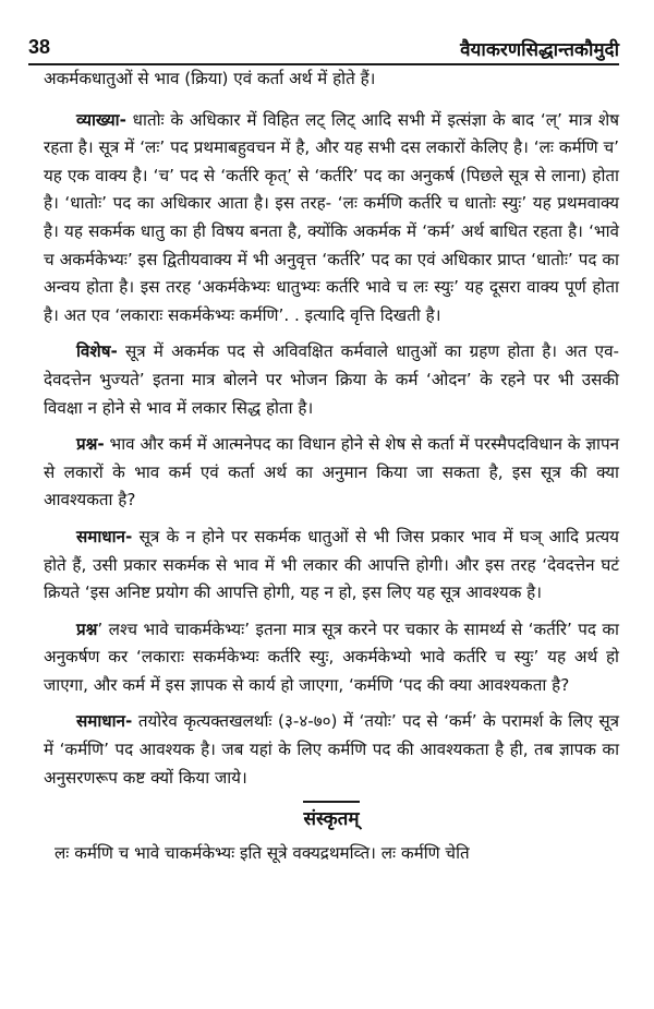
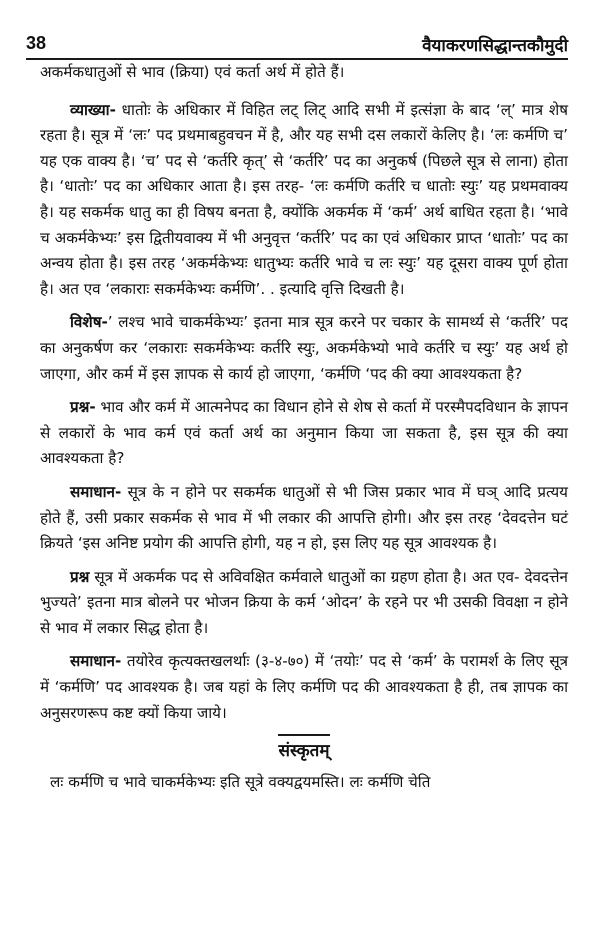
  38
  वैयाकरणसिद्धान्तकौमुदी
  अकर्मकधातुओं से भाव (क्रिया) एवं कर्ता अर्थ में होते हैं।
  व्याख्या- धातोः के अधिकार में विहित लट् लिट् आदि सभी में इत्संज्ञा के बाद ‘ल्’ मात्र शेष रहता है। सूत्र में ‘लः’ पद प्रथमाबहुवचन में है, और यह सभी दस लकारों केलिए है। ‘लः कर्मणि च’ यह एक वाक्य है। ‘च’ पद से ‘कर्तरि कृत्’ से ‘कर्तरि’ पद का अनुकर्ष (पिछले सूत्र से लाना) होता है। ‘धातोः’ पद का अधिकार आता है। इस तरह- ‘लः कर्मणि कर्तरि च धातोः स्युः’ यह प्रथमवाक्य है। यह सकर्मक धातु का ही विषय बनता है, क्योंकि अकर्मक में ‘कर्म’ अर्थ बाधित रहता है। ‘भावे च अकर्मकेभ्यः’ इस द्वितीयवाक्य में भी अनुवृत्त ‘कर्तरि’ पद का एवं अधिकार प्राप्त ‘धातोः’ पद का अन्वय होता है। इस तरह ‘अकर्मकेभ्यः धातुभ्यः कर्तरि भावे च लः स्युः’ यह दूसरा वाक्य पूर्ण होता है। अत एव ‘लकाराः सकर्मकेभ्यः कर्मणि’. . इत्यादि वृत्ति दिखती है।
- विशेष- सूत्र में अकर्मक पद से अविवक्षित कर्मवाले धातुओं का ग्रहण होता है। अत एव- देवदत्तेन भुज्यते’ इतना मात्र बोलने पर भोजन क्रिया के कर्म ‘ओदन’ के रहने पर भी उसकी विवक्षा न होने से भाव में लकार सिद्ध होता है।
+ विशेष-’ लश्च भावे चाकर्मकेभ्यः’ इतना मात्र सूत्र करने पर चकार के सामर्थ्य से ‘कर्तरि’ पद का अनुकर्षण कर ‘लकाराः सकर्मकेभ्यः कर्तरि स्युः, अकर्मकेभ्यो भावे कर्तरि च स्युः’ यह अर्थ हो जाएगा, और कर्म में इस ज्ञापक से कार्य हो जाएगा, ‘कर्मणि ‘पद की क्या आवश्यकता है?
  प्रश्न- भाव और कर्म में आत्मनेपद का विधान होने से शेष से कर्ता में परस्मैपदविधान के ज्ञापन से लकारों के भाव कर्म एवं कर्ता अर्थ का अनुमान किया जा सकता है, इस सूत्र की क्या आवश्यकता है?
  समाधान- सूत्र के न होने पर सकर्मक धातुओं से भी जिस प्रकार भाव में घञ् आदि प्रत्यय होते हैं, उसी प्रकार सकर्मक से भाव में भी लकार की आपत्ति होगी। और इस तरह ‘देवदत्तेन घटं क्रियते ‘इस अनिष्ट प्रयोग की आपत्ति होगी, यह न हो, इस लिए यह सूत्र आवश्यक है।
- प्रश्न’ लश्च भावे चाकर्मकेभ्यः’ इतना मात्र सूत्र करने पर चकार के सामर्थ्य से ‘कर्तरि’ पद का अनुकर्षण कर ‘लकाराः सकर्मकेभ्यः कर्तरि स्युः, अकर्मकेभ्यो भावे कर्तरि च स्युः’ यह अर्थ हो जाएगा, और कर्म में इस ज्ञापक से कार्य हो जाएगा, ‘कर्मणि ‘पद की क्या आवश्यकता है?
+ प्रश्न सूत्र में अकर्मक पद से अविवक्षित कर्मवाले धातुओं का ग्रहण होता है। अत एव- देवदत्तेन भुज्यते’ इतना मात्र बोलने पर भोजन क्रिया के कर्म ‘ओदन’ के रहने पर भी उसकी विवक्षा न होने से भाव में लकार सिद्ध होता है।
  समाधान- तयोरेव कृत्यक्तखलर्थाः (३-४-७०) में ‘तयोः’ पद से ‘कर्म’ के परामर्श के लिए सूत्र में ‘कर्मणि’ पद आवश्यक है। जब यहां के लिए कर्मणि पद की आवश्यकता है ही, तब ज्ञापक का अनुसरणरूप कष्ट क्यों किया जाये।
  संस्कृतम्
- लः कर्मणि च भावे चाकर्मकेभ्यः इति सूत्रे वक्यद्रथमव्ति। लः कर्मणि चेति
+ लः कर्मणि च भावे चाकर्मकेभ्यः इति सूत्रे वक्यद्वयमस्ति। लः कर्मणि चेति
